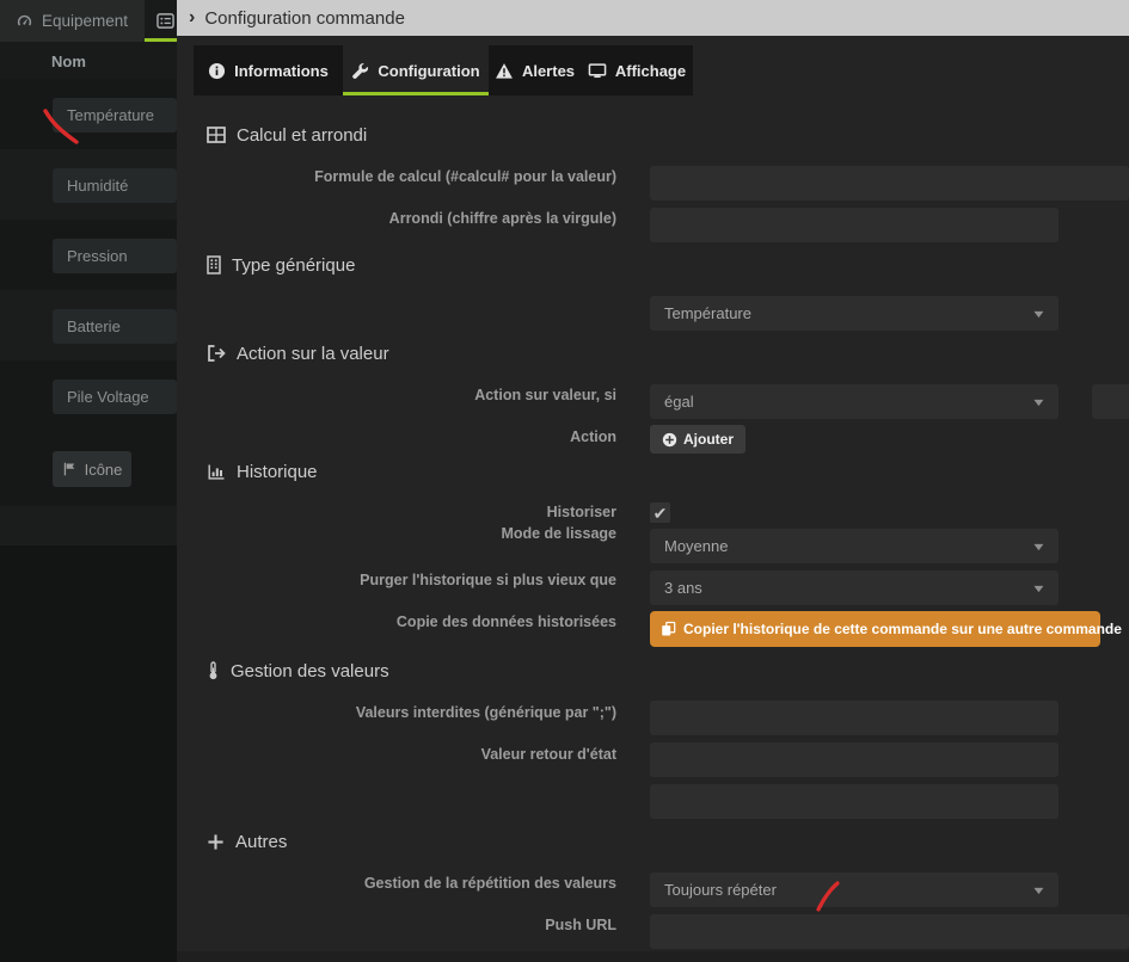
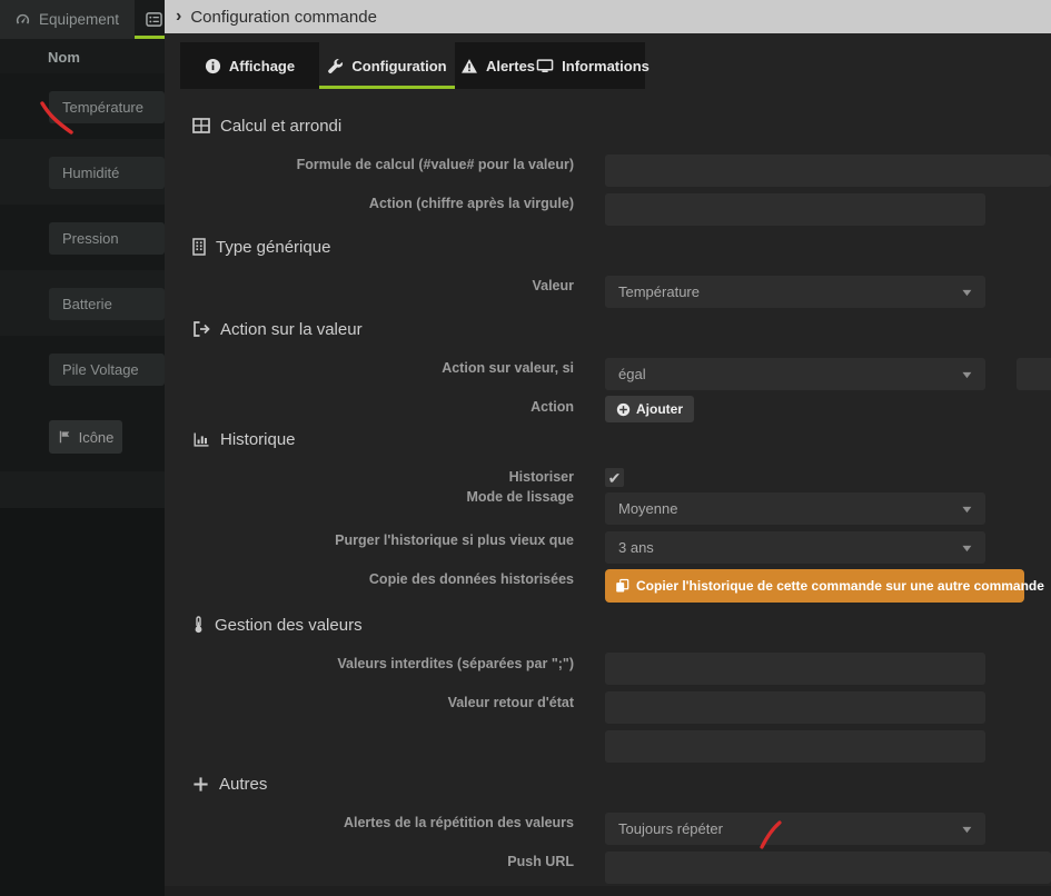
  Equipement
  Nom
  Température
  Humidité
  Pression
  Batterie
  Pile Voltage
  Icône
  ›
  Configuration commande
- Informations
+ Affichage
  Configuration
  Alertes
- Affichage
+ Informations
  Calcul et arrondi
- Formule de calcul (#calcul# pour la valeur)
+ Formule de calcul (#value# pour la valeur)
- Arrondi (chiffre après la virgule)
+ Action (chiffre après la virgule)
  Type générique
+ Valeur
  Température
  ▼
  Action sur la valeur
  Action sur valeur, si
  égal
  ▼
  Action
  Ajouter
  Historique
  Historiser
  ✔
  Mode de lissage
  Moyenne
  ▼
  Purger l'historique si plus vieux que
  3 ans
  ▼
  Copie des données historisées
  Copier l'historique de cette commande sur une autre commande
  Gestion des valeurs
- Valeurs interdites (générique par ";")
+ Valeurs interdites (séparées par ";")
  Valeur retour d'état
  Autres
- Gestion de la répétition des valeurs
+ Alertes de la répétition des valeurs
  Toujours répéter
  ▼
  Push URL
